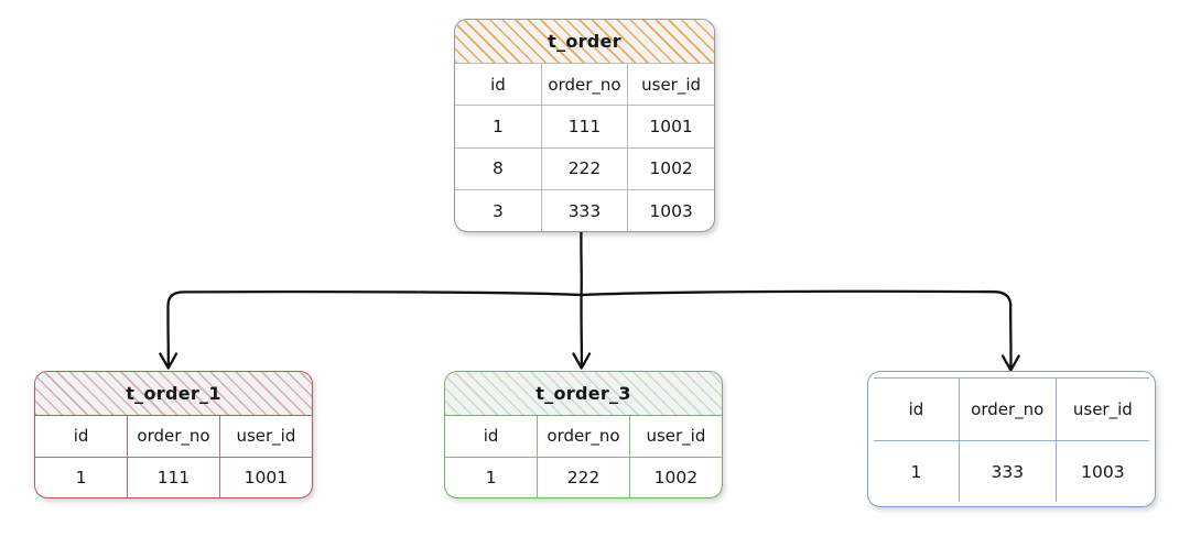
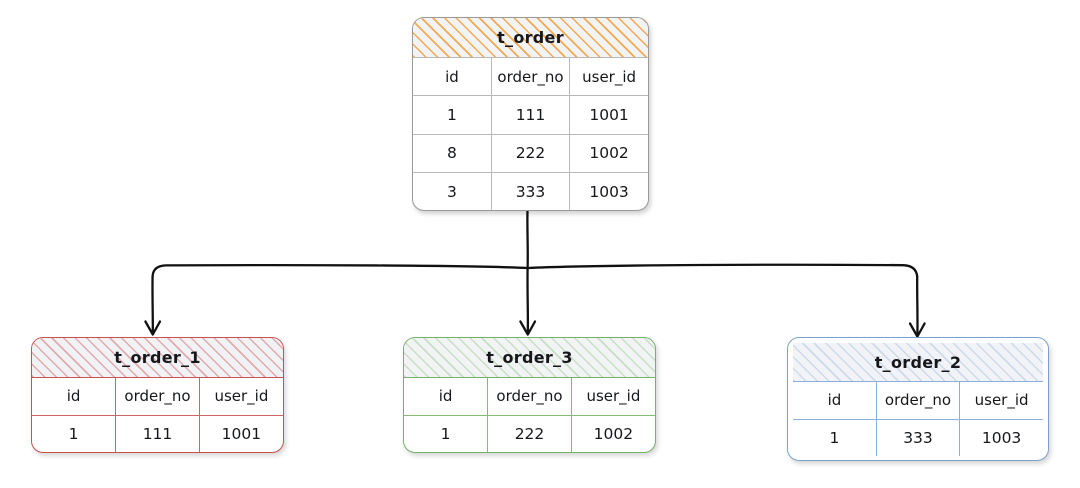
  t_order
  id	order_no	user_id
  1	111	1001
  8	222	1002
  3	333	1003
  t_order_1
  id	order_no	user_id
  1	111	1001
  t_order_3
  id	order_no	user_id
  1	222	1002
+ t_order_2
  id	order_no	user_id
  1	333	1003
